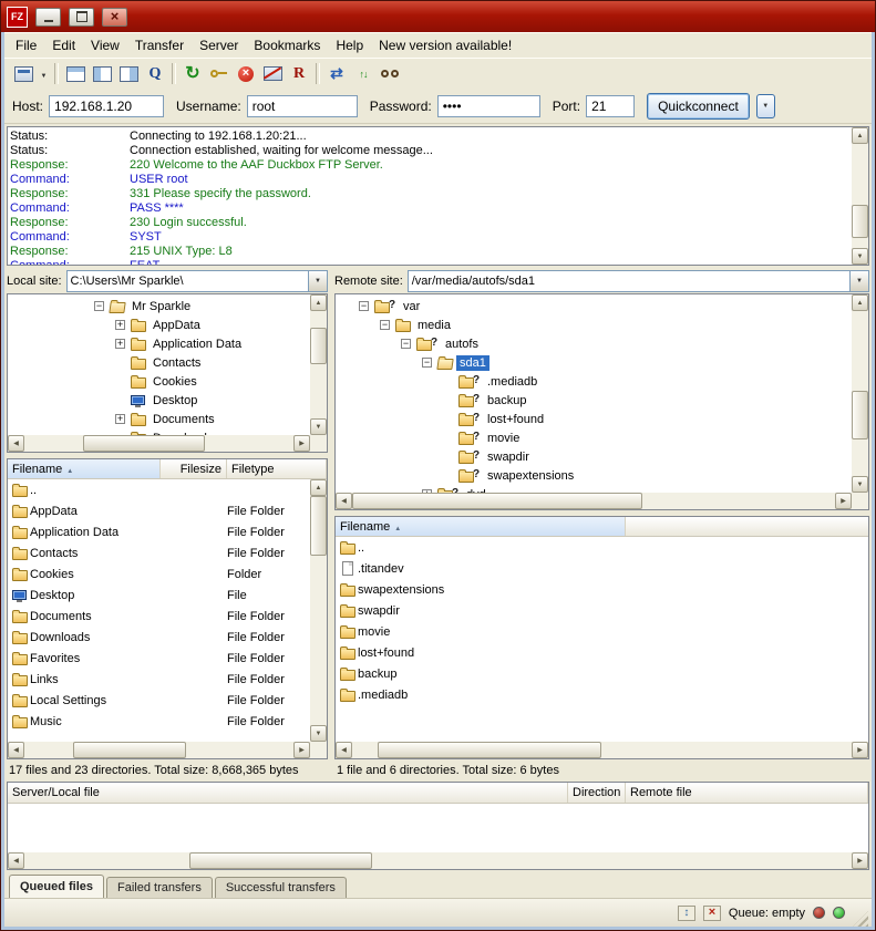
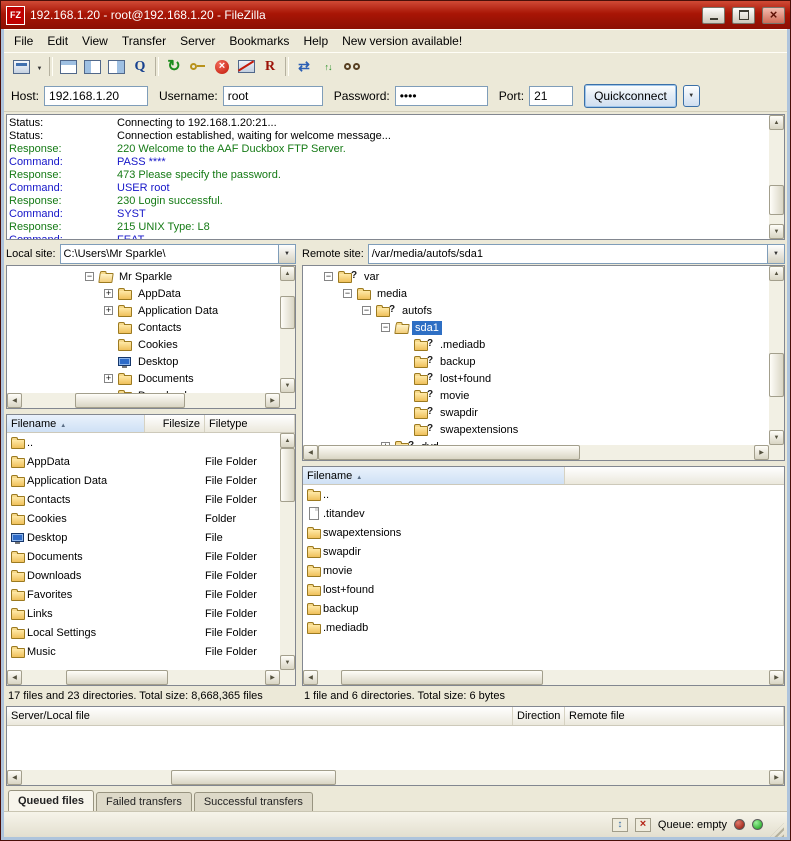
  FZ
+ 192.168.1.20 - root@192.168.1.20 - FileZilla
  File
  Edit
  View
  Transfer
  Server
  Bookmarks
  Help
  New version available!
  Host:
  192.168.1.20
  Username:
  root
  Password:
  ••••
  Port:
  21
  Quickconnect
  Status:
  Connecting to 192.168.1.20:21...
  Status:
  Connection established, waiting for welcome message...
  Response:
  220 Welcome to the AAF Duckbox FTP Server.
  Command:
- USER root
+ PASS ****
  Response:
- 331 Please specify the password.
+ 473 Please specify the password.
  Command:
- PASS ****
+ USER root
  Response:
  230 Login successful.
  Command:
  SYST
  Response:
  215 UNIX Type: L8
  Local site:
  C:\Users\Mr Sparkle\
  Mr Sparkle
  AppData
  Application Data
  Contacts
  Cookies
  Desktop
  Documents
  Filename
  Filesize
  Filetype
  ..
  AppData
  File Folder
  Application Data
  File Folder
  Contacts
  File Folder
  Cookies
  Folder
  Desktop
  File
  Documents
  File Folder
  Downloads
  File Folder
  Favorites
  File Folder
  Links
  File Folder
  Local Settings
  File Folder
  Music
  File Folder
- 17 files and 23 directories. Total size: 8,668,365 bytes
+ 17 files and 23 directories. Total size: 8,668,365 files
  Remote site:
  /var/media/autofs/sda1
  var
  media
  autofs
  sda1
  .mediadb
  backup
  lost+found
  movie
  swapdir
  swapextensions
  Filename
  ..
  .titandev
  swapextensions
  swapdir
  movie
  lost+found
  backup
  .mediadb
  1 file and 6 directories. Total size: 6 bytes
  Server/Local file
  Direction
  Remote file
  Queued files
  Failed transfers
  Successful transfers
  Queue: empty
